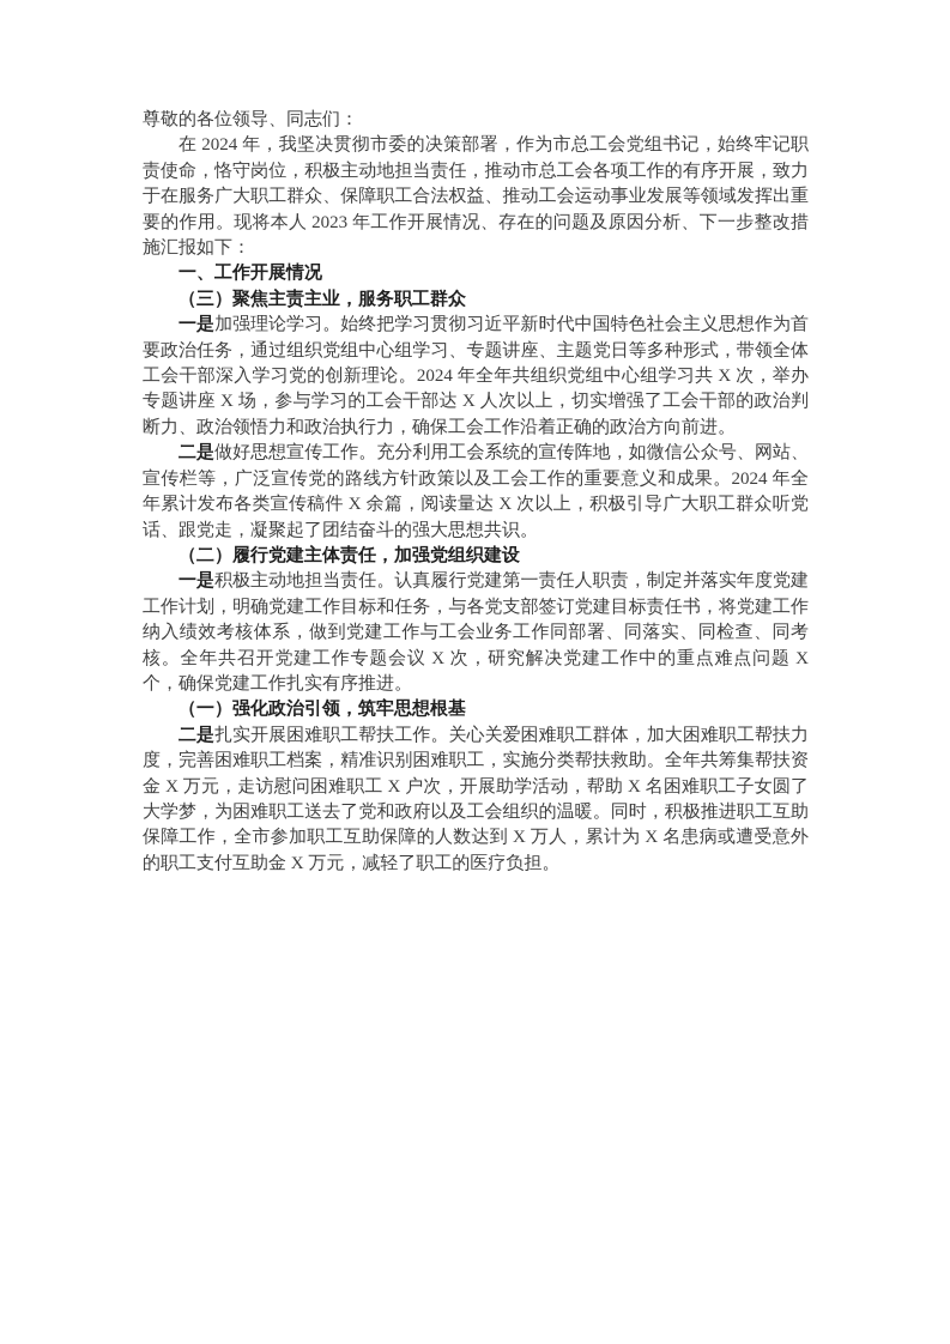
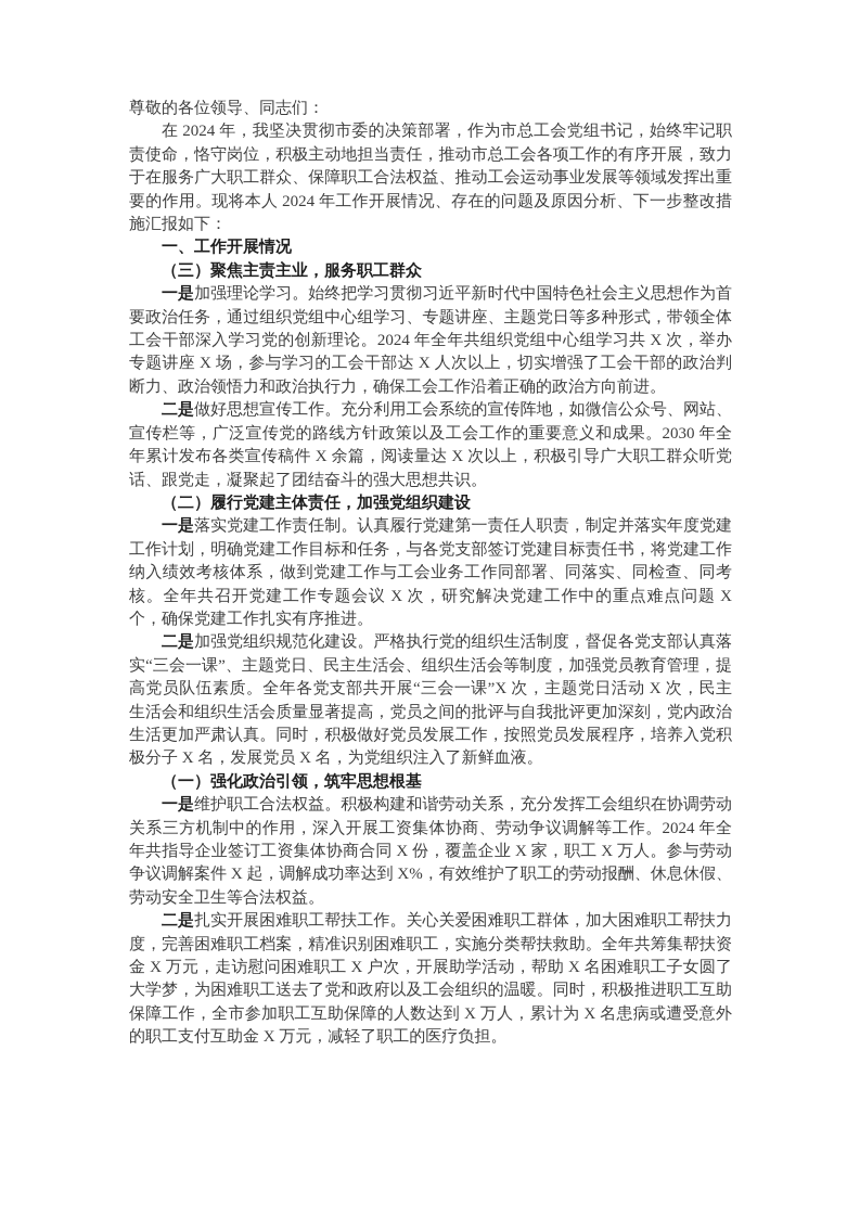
  尊敬的各位领导、同志们：
- 在 2024 年，我坚决贯彻市委的决策部署，作为市总工会党组书记，始终牢记职责使命，恪守岗位，积极主动地担当责任，推动市总工会各项工作的有序开展，致力于在服务广大职工群众、保障职工合法权益、推动工会运动事业发展等领域发挥出重要的作用。现将本人 2023 年工作开展情况、存在的问题及原因分析、下一步整改措施汇报如下：
+ 在 2024 年，我坚决贯彻市委的决策部署，作为市总工会党组书记，始终牢记职责使命，恪守岗位，积极主动地担当责任，推动市总工会各项工作的有序开展，致力于在服务广大职工群众、保障职工合法权益、推动工会运动事业发展等领域发挥出重要的作用。现将本人 2024 年工作开展情况、存在的问题及原因分析、下一步整改措施汇报如下：
  一、工作开展情况
  （三）聚焦主责主业，服务职工群众
  一是加强理论学习。始终把学习贯彻习近平新时代中国特色社会主义思想作为首要政治任务，通过组织党组中心组学习、专题讲座、主题党日等多种形式，带领全体工会干部深入学习党的创新理论。2024 年全年共组织党组中心组学习共 X 次，举办专题讲座 X 场，参与学习的工会干部达 X 人次以上，切实增强了工会干部的政治判断力、政治领悟力和政治执行力，确保工会工作沿着正确的政治方向前进。
- 二是做好思想宣传工作。充分利用工会系统的宣传阵地，如微信公众号、网站、宣传栏等，广泛宣传党的路线方针政策以及工会工作的重要意义和成果。2024 年全年累计发布各类宣传稿件 X 余篇，阅读量达 X 次以上，积极引导广大职工群众听党话、跟党走，凝聚起了团结奋斗的强大思想共识。
+ 二是做好思想宣传工作。充分利用工会系统的宣传阵地，如微信公众号、网站、宣传栏等，广泛宣传党的路线方针政策以及工会工作的重要意义和成果。2030 年全年累计发布各类宣传稿件 X 余篇，阅读量达 X 次以上，积极引导广大职工群众听党话、跟党走，凝聚起了团结奋斗的强大思想共识。
  （二）履行党建主体责任，加强党组织建设
- 一是积极主动地担当责任。认真履行党建第一责任人职责，制定并落实年度党建工作计划，明确党建工作目标和任务，与各党支部签订党建目标责任书，将党建工作纳入绩效考核体系，做到党建工作与工会业务工作同部署、同落实、同检查、同考核。全年共召开党建工作专题会议 X 次，研究解决党建工作中的重点难点问题 X 个，确保党建工作扎实有序推进。
+ 一是落实党建工作责任制。认真履行党建第一责任人职责，制定并落实年度党建工作计划，明确党建工作目标和任务，与各党支部签订党建目标责任书，将党建工作纳入绩效考核体系，做到党建工作与工会业务工作同部署、同落实、同检查、同考核。全年共召开党建工作专题会议 X 次，研究解决党建工作中的重点难点问题 X 个，确保党建工作扎实有序推进。
+ 二是加强党组织规范化建设。严格执行党的组织生活制度，督促各党支部认真落实“三会一课”、主题党日、民主生活会、组织生活会等制度，加强党员教育管理，提高党员队伍素质。全年各党支部共开展“三会一课”X 次，主题党日活动 X 次，民主生活会和组织生活会质量显著提高，党员之间的批评与自我批评更加深刻，党内政治生活更加严肃认真。同时，积极做好党员发展工作，按照党员发展程序，培养入党积极分子 X 名，发展党员 X 名，为党组织注入了新鲜血液。
  （一）强化政治引领，筑牢思想根基
+ 一是维护职工合法权益。积极构建和谐劳动关系，充分发挥工会组织在协调劳动关系三方机制中的作用，深入开展工资集体协商、劳动争议调解等工作。2024 年全年共指导企业签订工资集体协商合同 X 份，覆盖企业 X 家，职工 X 万人。参与劳动争议调解案件 X 起，调解成功率达到 X%，有效维护了职工的劳动报酬、休息休假、劳动安全卫生等合法权益。
  二是扎实开展困难职工帮扶工作。关心关爱困难职工群体，加大困难职工帮扶力度，完善困难职工档案，精准识别困难职工，实施分类帮扶救助。全年共筹集帮扶资金 X 万元，走访慰问困难职工 X 户次，开展助学活动，帮助 X 名困难职工子女圆了大学梦，为困难职工送去了党和政府以及工会组织的温暖。同时，积极推进职工互助保障工作，全市参加职工互助保障的人数达到 X 万人，累计为 X 名患病或遭受意外的职工支付互助金 X 万元，减轻了职工的医疗负担。
